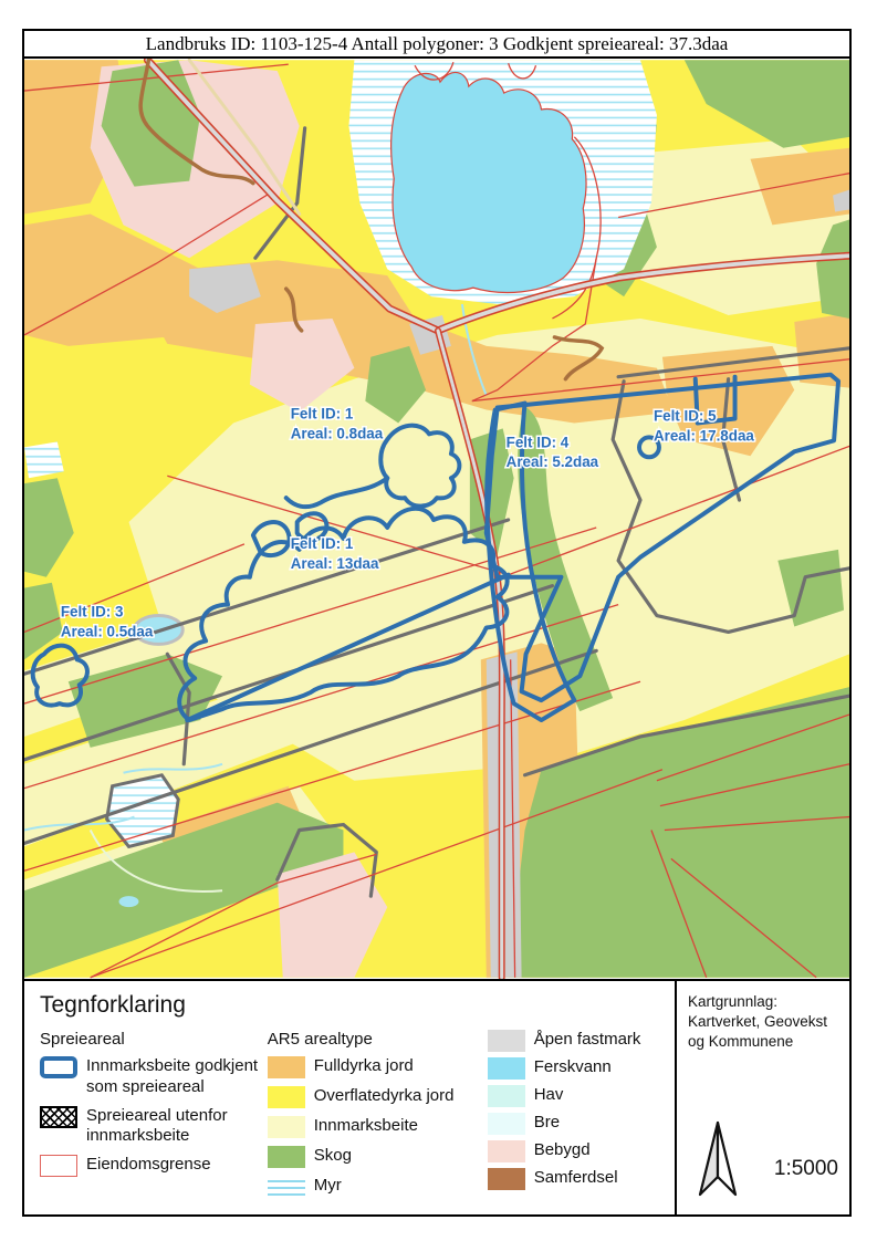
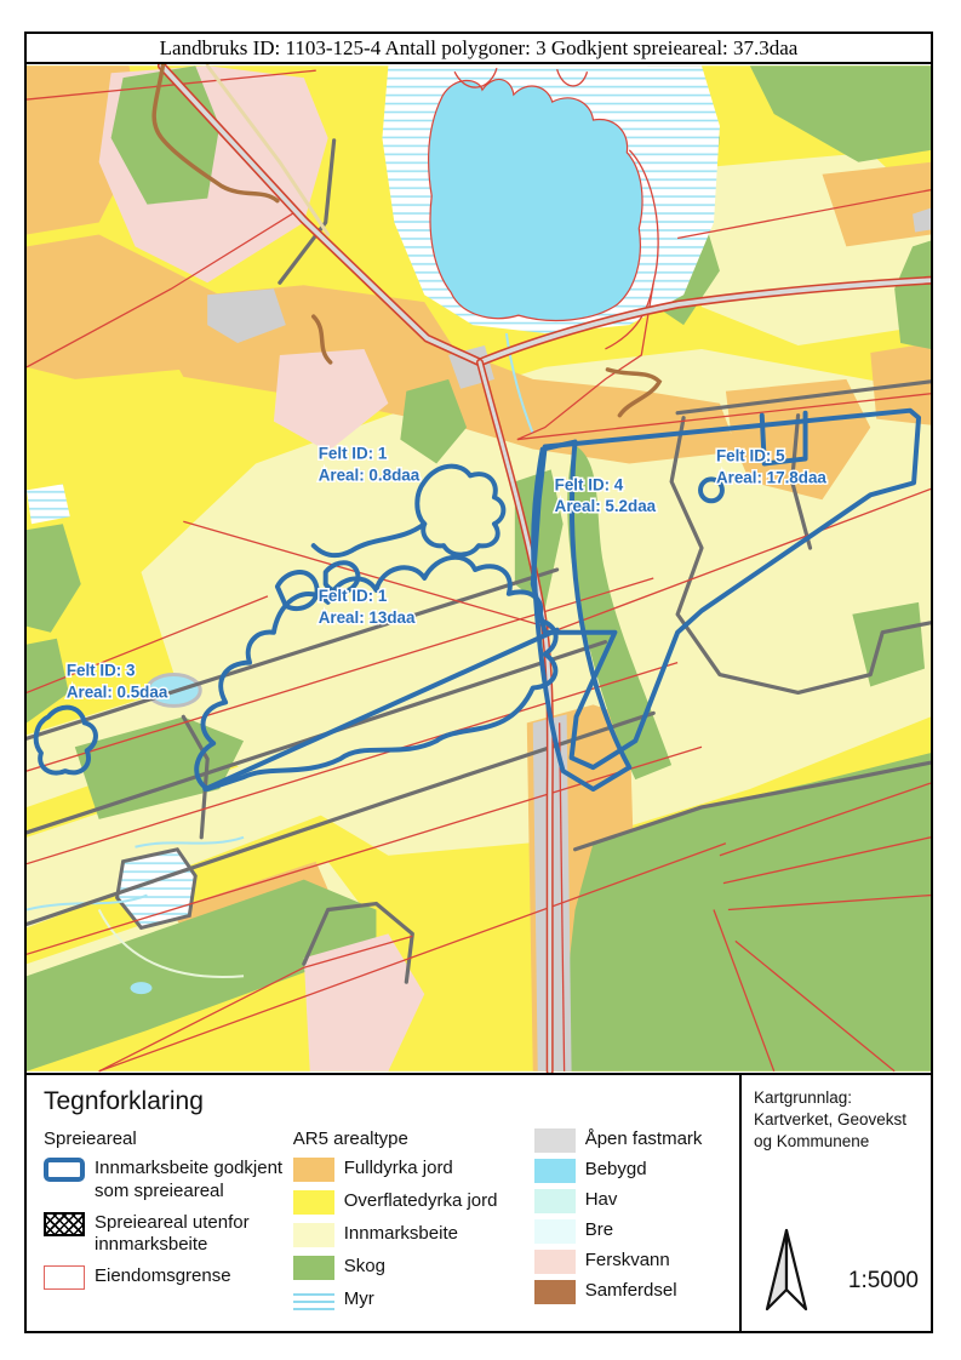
  Landbruks ID: 1103-125-4 Antall polygoner: 3 Godkjent spreieareal: 37.3daa
  Felt ID: 1
  Areal: 0.8daa
  Felt ID: 4
  Areal: 5.2daa
  Felt ID: 5
  Areal: 17.8daa
  Felt ID: 1
  Areal: 13daa
  Felt ID: 3
  Areal: 0.5daa
  Tegnforklaring
  Spreieareal
  Innmarksbeite godkjent som spreieareal
  Spreieareal utenfor innmarksbeite
  Eiendomsgrense
  AR5 arealtype
  Fulldyrka jord
  Overflatedyrka jord
  Innmarksbeite
  Skog
  Myr
  Åpen fastmark
- Ferskvann
+ Bebygd
  Hav
  Bre
- Bebygd
+ Ferskvann
  Samferdsel
  Kartgrunnlag: Kartverket, Geovekst og Kommunene
  1:5000
